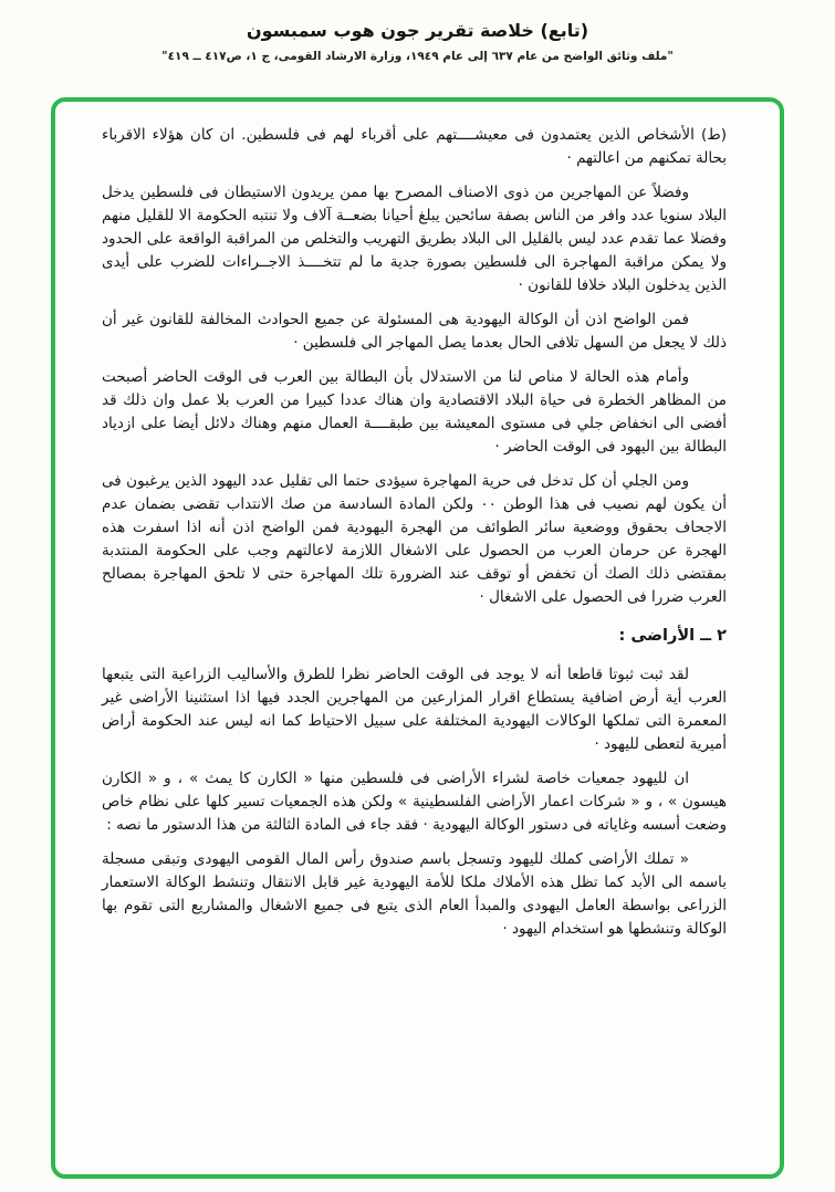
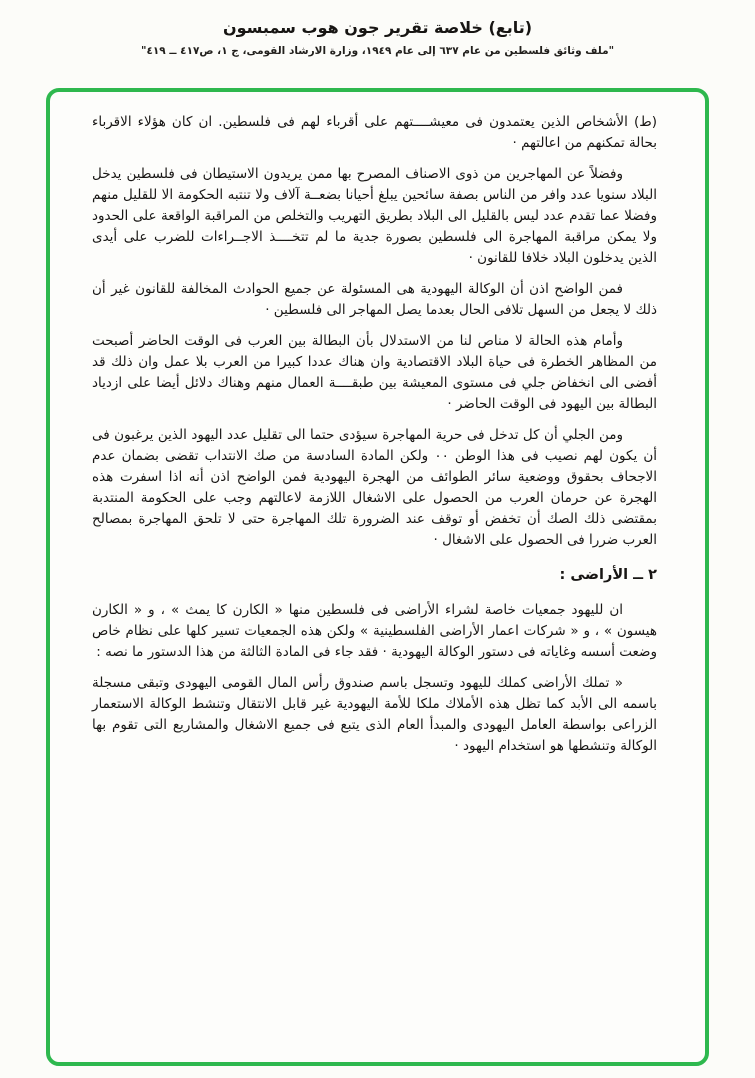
  (تابع) خلاصة تقرير جون هوب سمبسون
- "ملف وثائق الواضح من عام ٦٣٧ إلى عام ١٩٤٩، وزارة الارشاد القومى، ج ١، ص٤١٧ ــ ٤١٩"
+ "ملف وثائق فلسطين من عام ٦٣٧ إلى عام ١٩٤٩، وزارة الارشاد القومى، ج ١، ص٤١٧ ــ ٤١٩"
  (ط) الأشخاص الذين يعتمدون فى معيشــــتهم على أقرباء لهم فى فلسطين. ان كان هؤلاء الاقرباء بحالة تمكنهم من اعالتهم ·
  وفضلاً عن المهاجرين من ذوى الاصناف المصرح بها ممن يريدون الاستيطان فى فلسطين يدخل البلاد سنويا عدد وافر من الناس بصفة سائحين يبلغ أحيانا بضعــة آلاف ولا تنتبه الحكومة الا للقليل منهم وفضلا عما تقدم عدد ليس بالقليل الى البلاد بطريق التهريب والتخلص من المراقبة الواقعة على الحدود ولا يمكن مراقبة المهاجرة الى فلسطين بصورة جدية ما لم تتخــــذ الاجــراءات للضرب على أيدى الذين يدخلون البلاد خلافا للقانون ·
  فمن الواضح اذن أن الوكالة اليهودية هى المسئولة عن جميع الحوادث المخالفة للقانون غير أن ذلك لا يجعل من السهل تلافى الحال بعدما يصل المهاجر الى فلسطين ·
  وأمام هذه الحالة لا مناص لنا من الاستدلال بأن البطالة بين العرب فى الوقت الحاضر أصبحت من المظاهر الخطرة فى حياة البلاد الاقتصادية وان هناك عددا كبيرا من العرب بلا عمل وان ذلك قد أفضى الى انخفاض جلي فى مستوى المعيشة بين طبقــــة العمال منهم وهناك دلائل أيضا على ازدياد البطالة بين اليهود فى الوقت الحاضر ·
  ومن الجلي أن كل تدخل فى حرية المهاجرة سيؤدى حتما الى تقليل عدد اليهود الذين يرغبون فى أن يكون لهم نصيب فى هذا الوطن ٠٠ ولكن المادة السادسة من صك الانتداب تقضى بضمان عدم الاجحاف بحقوق ووضعية سائر الطوائف من الهجرة اليهودية فمن الواضح اذن أنه اذا اسفرت هذه الهجرة عن حرمان العرب من الحصول على الاشغال اللازمة لاعالتهم وجب على الحكومة المنتدبة بمقتضى ذلك الصك أن تخفض أو توقف عند الضرورة تلك المهاجرة حتى لا تلحق المهاجرة بمصالح العرب ضررا فى الحصول على الاشغال ·
  ٢ ــ الأراضى :
- لقد ثبت ثبوتا قاطعا أنه لا يوجد فى الوقت الحاضر نظرا للطرق والأساليب الزراعية التى يتبعها العرب أية أرض اضافية يستطاع اقرار المزارعين من المهاجرين الجدد فيها اذا استثنينا الأراضى غير المعمرة التى تملكها الوكالات اليهودية المختلفة على سبيل الاحتياط كما انه ليس عند الحكومة أراض أميرية لتعطى لليهود ·
  ان لليهود جمعيات خاصة لشراء الأراضى فى فلسطين منها « الكارن كا يمث » ، و « الكارن هيسون » ، و « شركات اعمار الأراضى الفلسطينية » ولكن هذه الجمعيات تسير كلها على نظام خاص وضعت أسسه وغاياته فى دستور الوكالة اليهودية · فقد جاء فى المادة الثالثة من هذا الدستور ما نصه :
  « تملك الأراضى كملك لليهود وتسجل باسم صندوق رأس المال القومى اليهودى وتبقى مسجلة باسمه الى الأبد كما تظل هذه الأملاك ملكا للأمة اليهودية غير قابل الانتقال وتنشط الوكالة الاستعمار الزراعى بواسطة العامل اليهودى والمبدأ العام الذى يتبع فى جميع الاشغال والمشاريع التى تقوم بها الوكالة وتنشطها هو استخدام اليهود ·
